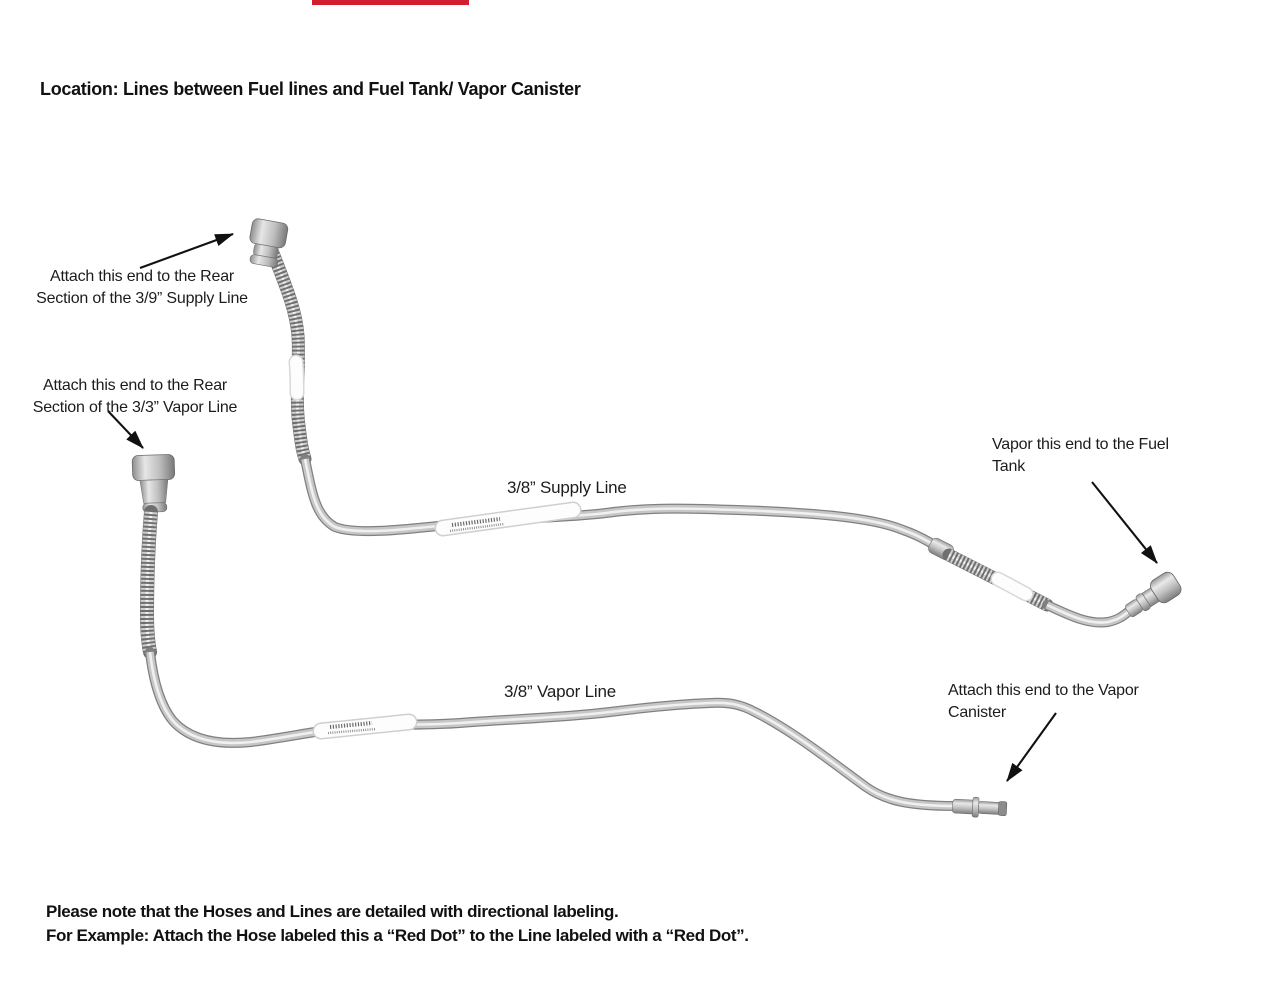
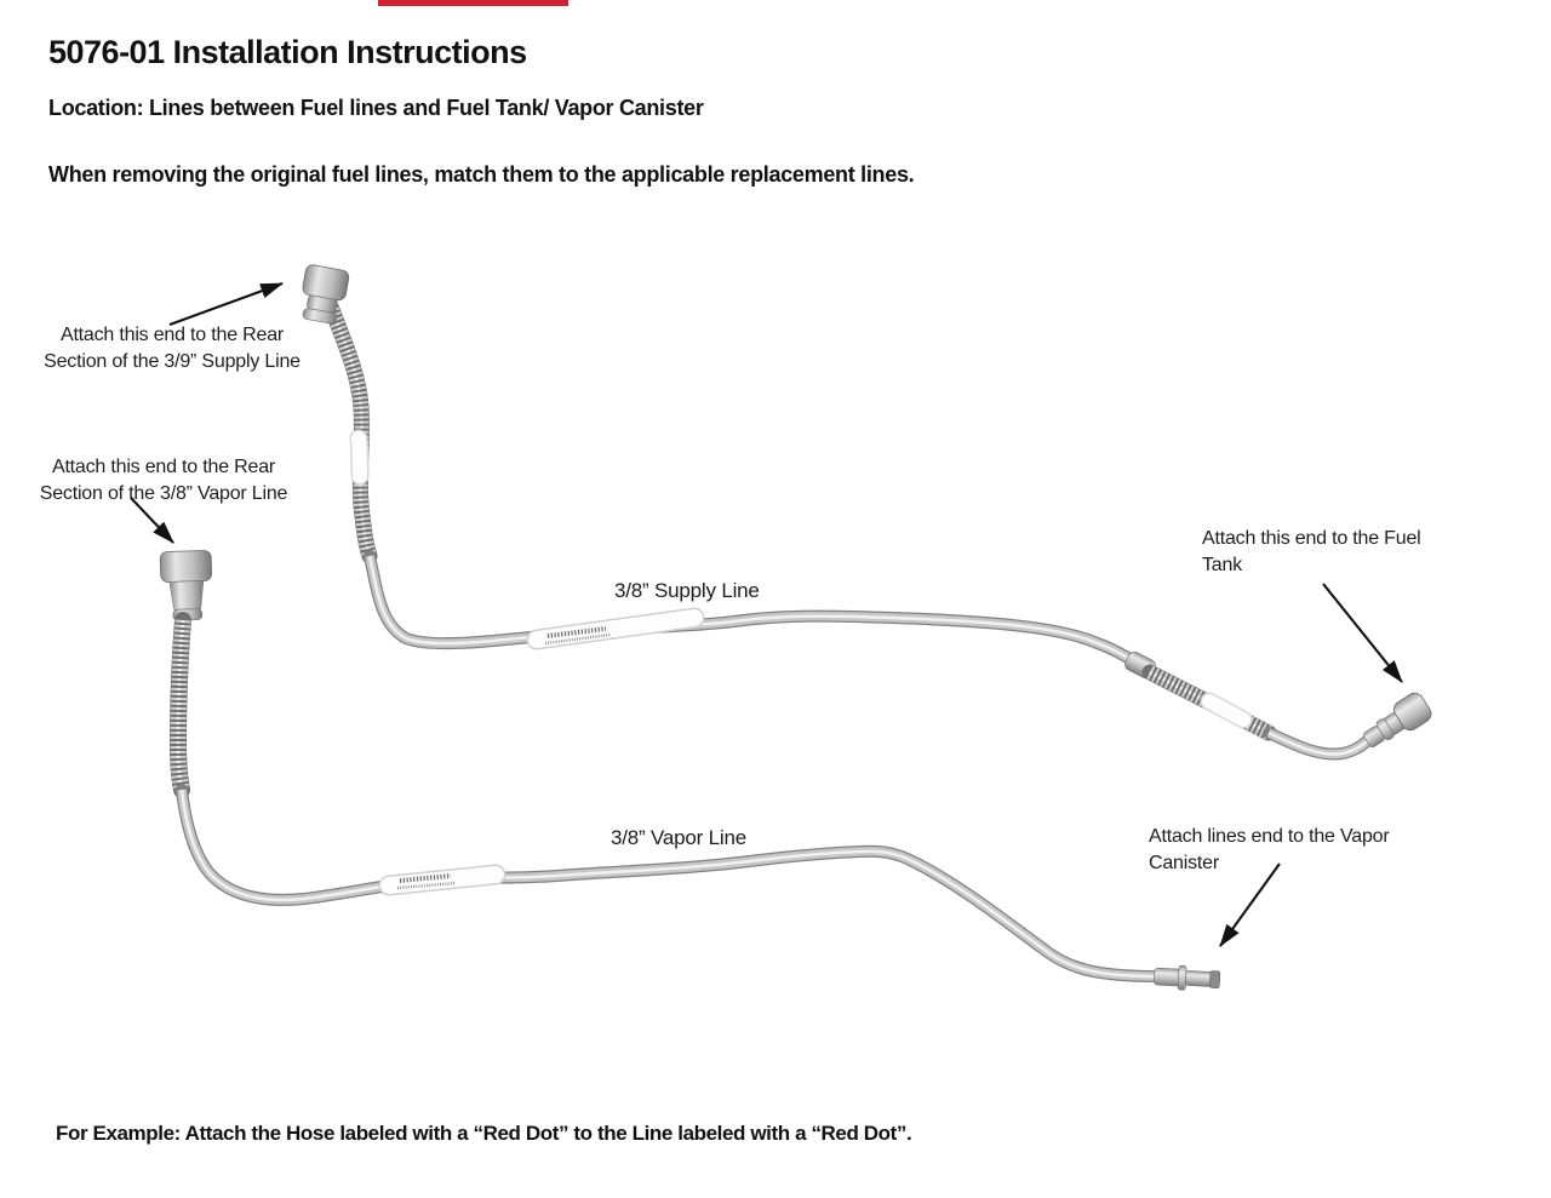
+ 5076-01 Installation Instructions
  Location: Lines between Fuel lines and Fuel Tank/ Vapor Canister
+ When removing the original fuel lines, match them to the applicable replacement lines.
  Attach this end to the Rear
  Section of the 3/9” Supply Line
  Attach this end to the Rear
- Section of the 3/3” Vapor Line
+ Section of the 3/8” Vapor Line
  3/8” Supply Line
- Vapor this end to the Fuel
+ Attach this end to the Fuel
  Tank
  3/8” Vapor Line
- Attach this end to the Vapor
+ Attach lines end to the Vapor
  Canister
- Please note that the Hoses and Lines are detailed with directional labeling.
- For Example: Attach the Hose labeled this a “Red Dot” to the Line labeled with a “Red Dot”.
+ For Example: Attach the Hose labeled with a “Red Dot” to the Line labeled with a “Red Dot”.
